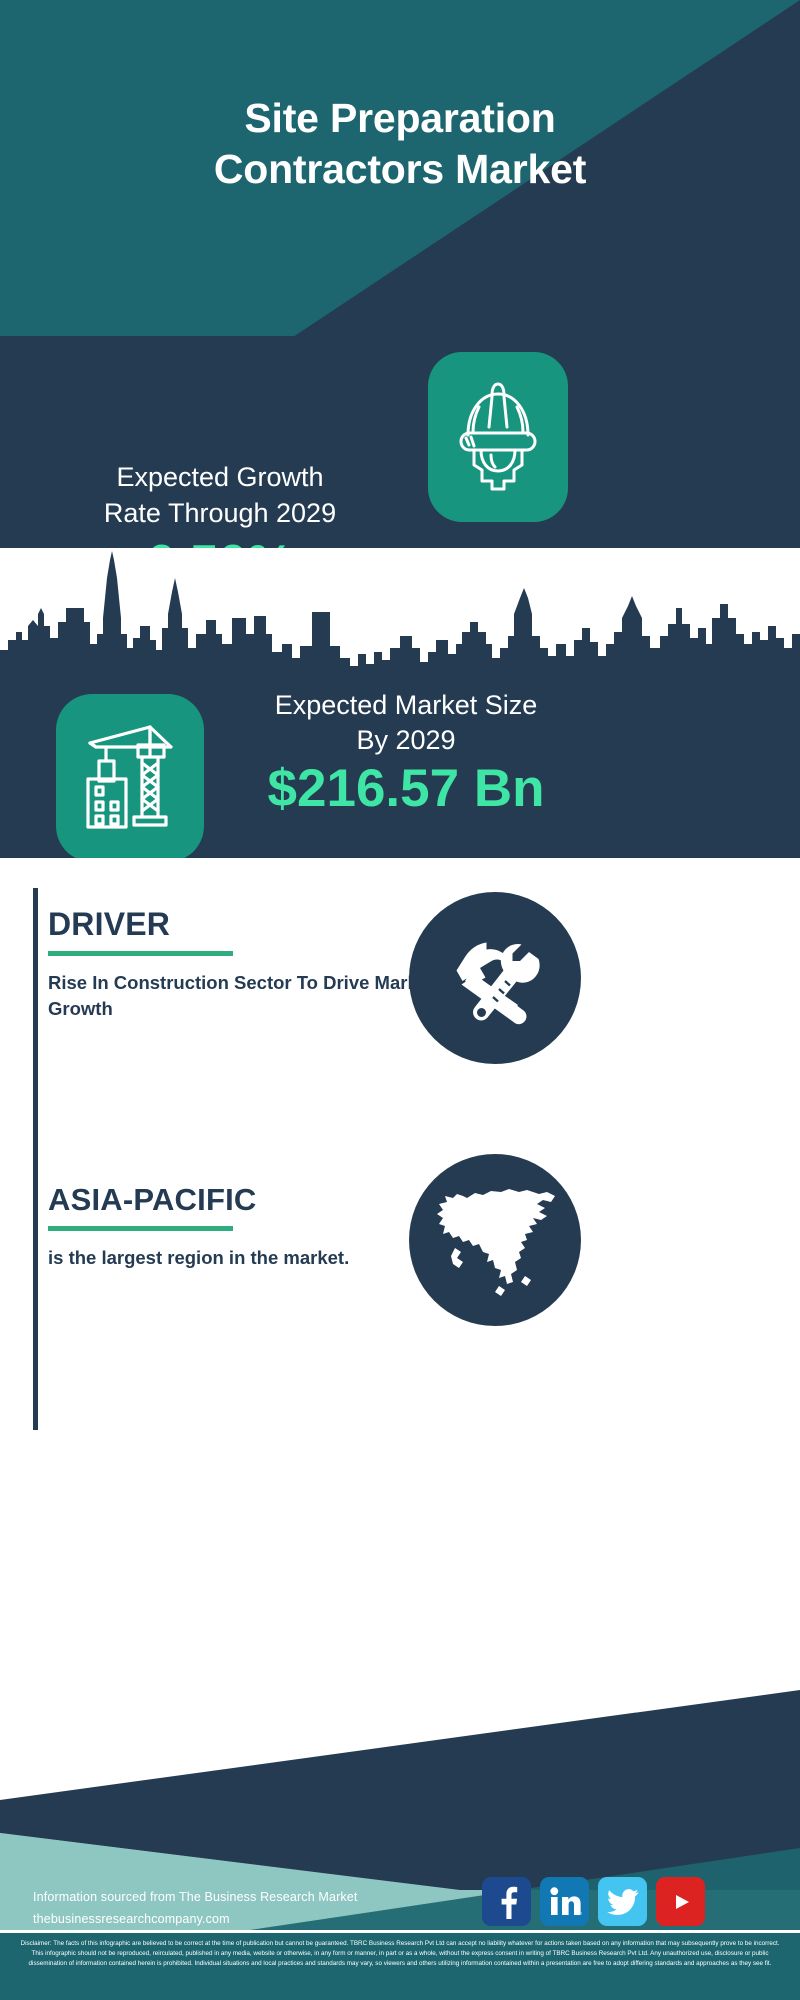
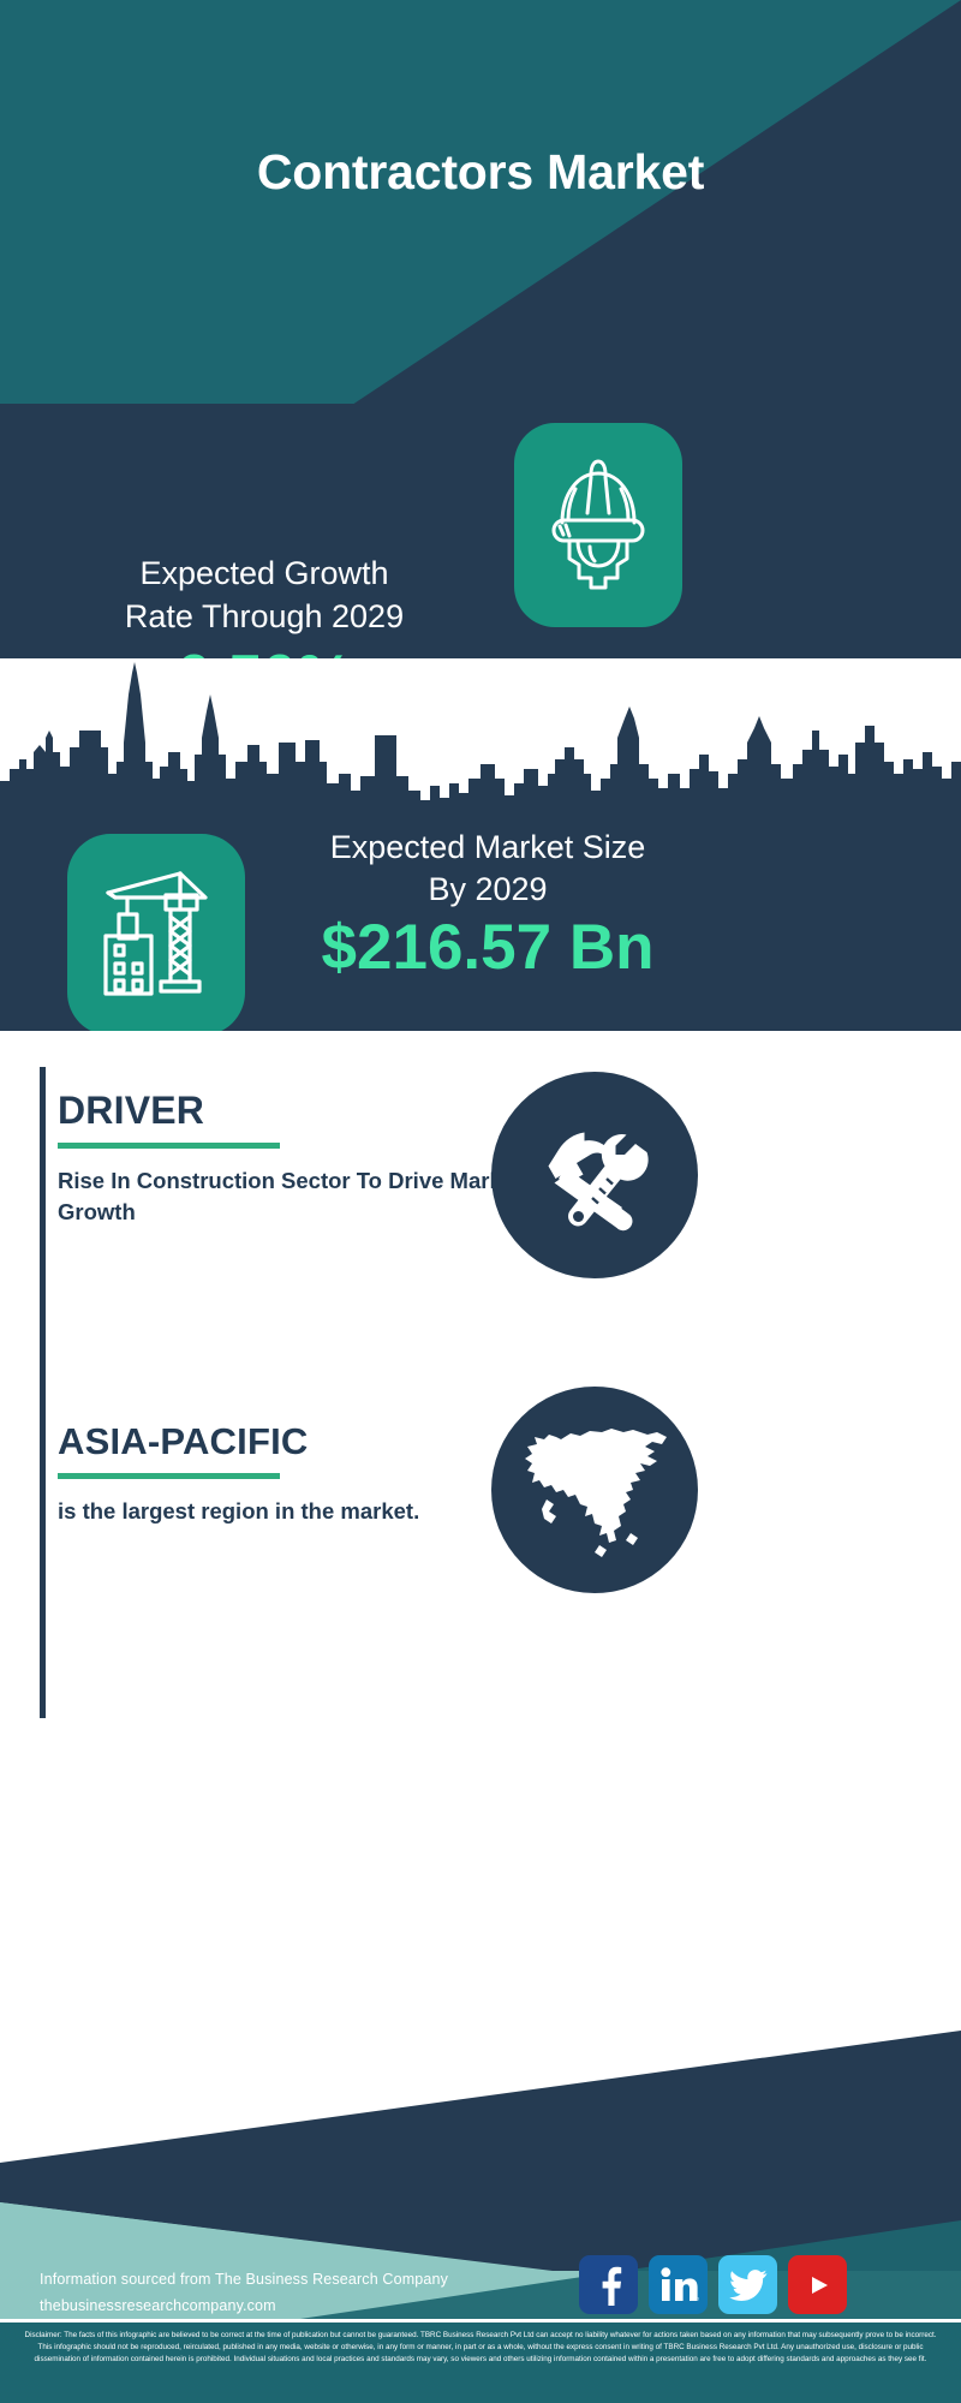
- Site Preparation
  Contractors Market
  Expected Growth
  Rate Through 2029
  Expected Market Size
  By 2029
  $216.57 Bn
  DRIVER
  Rise In Construction Sector To Drive Mar Growth
  ASIA-PACIFIC
  is the largest region in the market.
- Information sourced from The Business Research Market
+ Information sourced from The Business Research Company
  thebusinessresearchcompany.com
